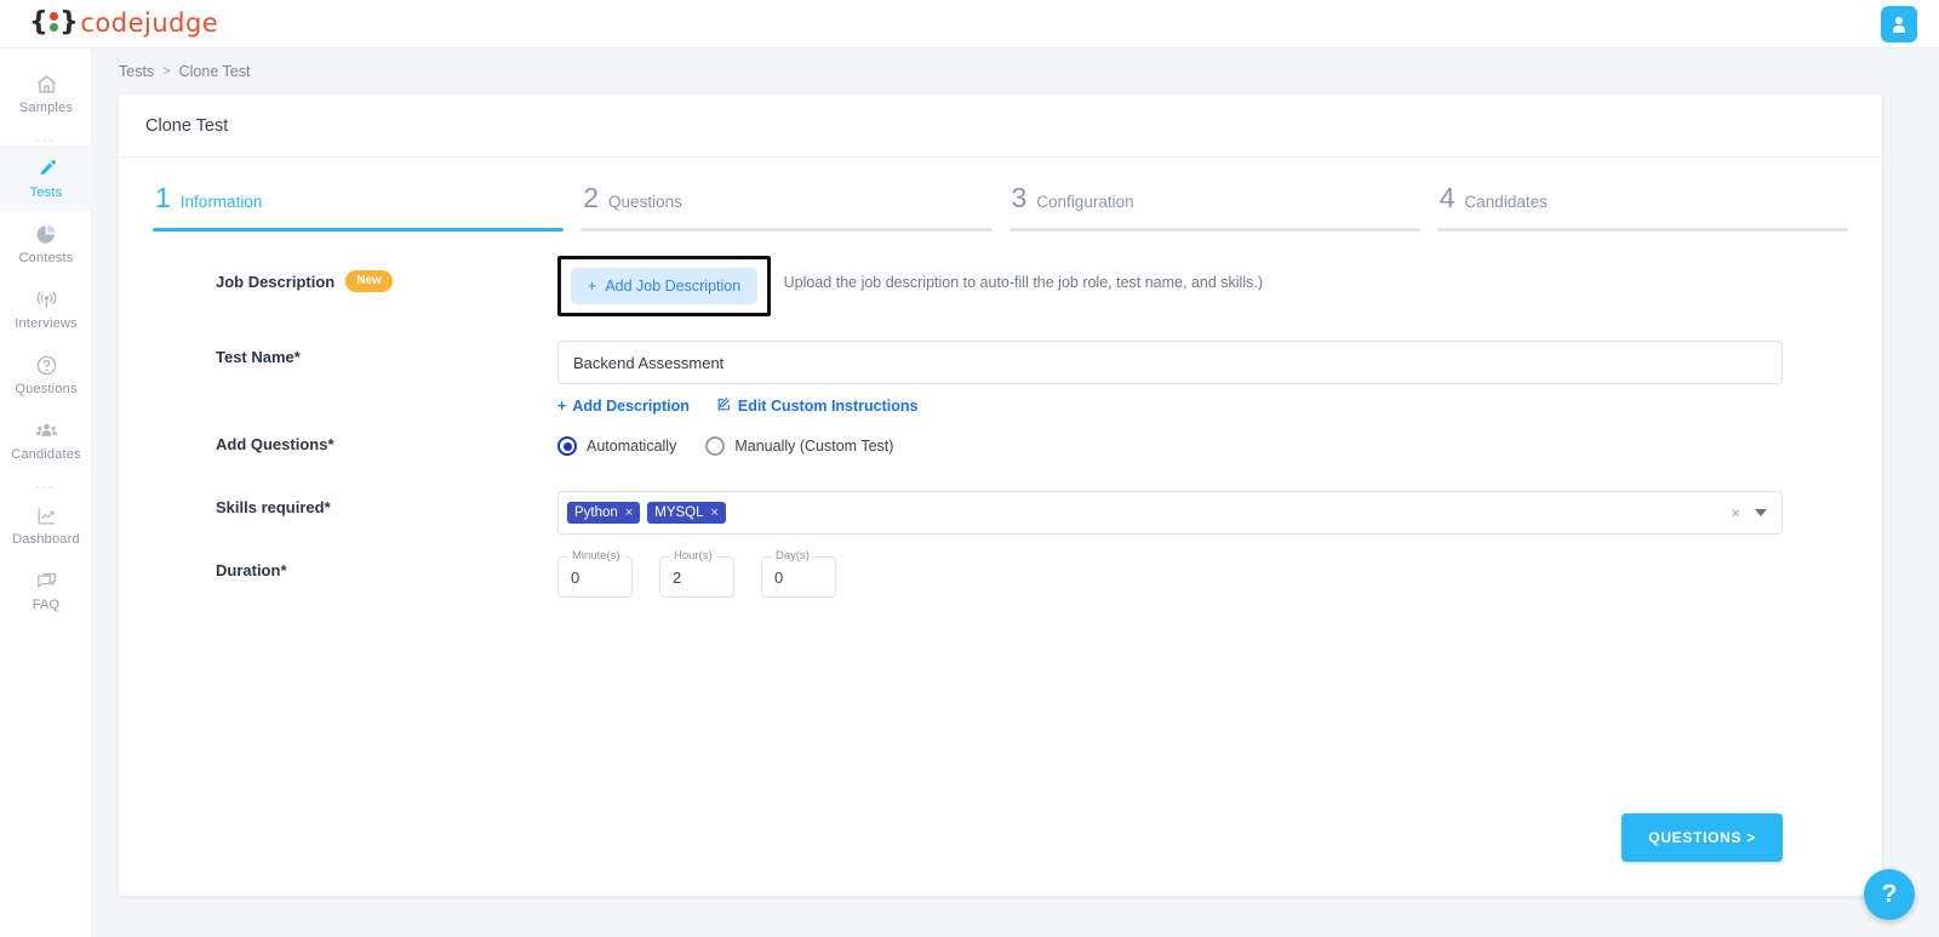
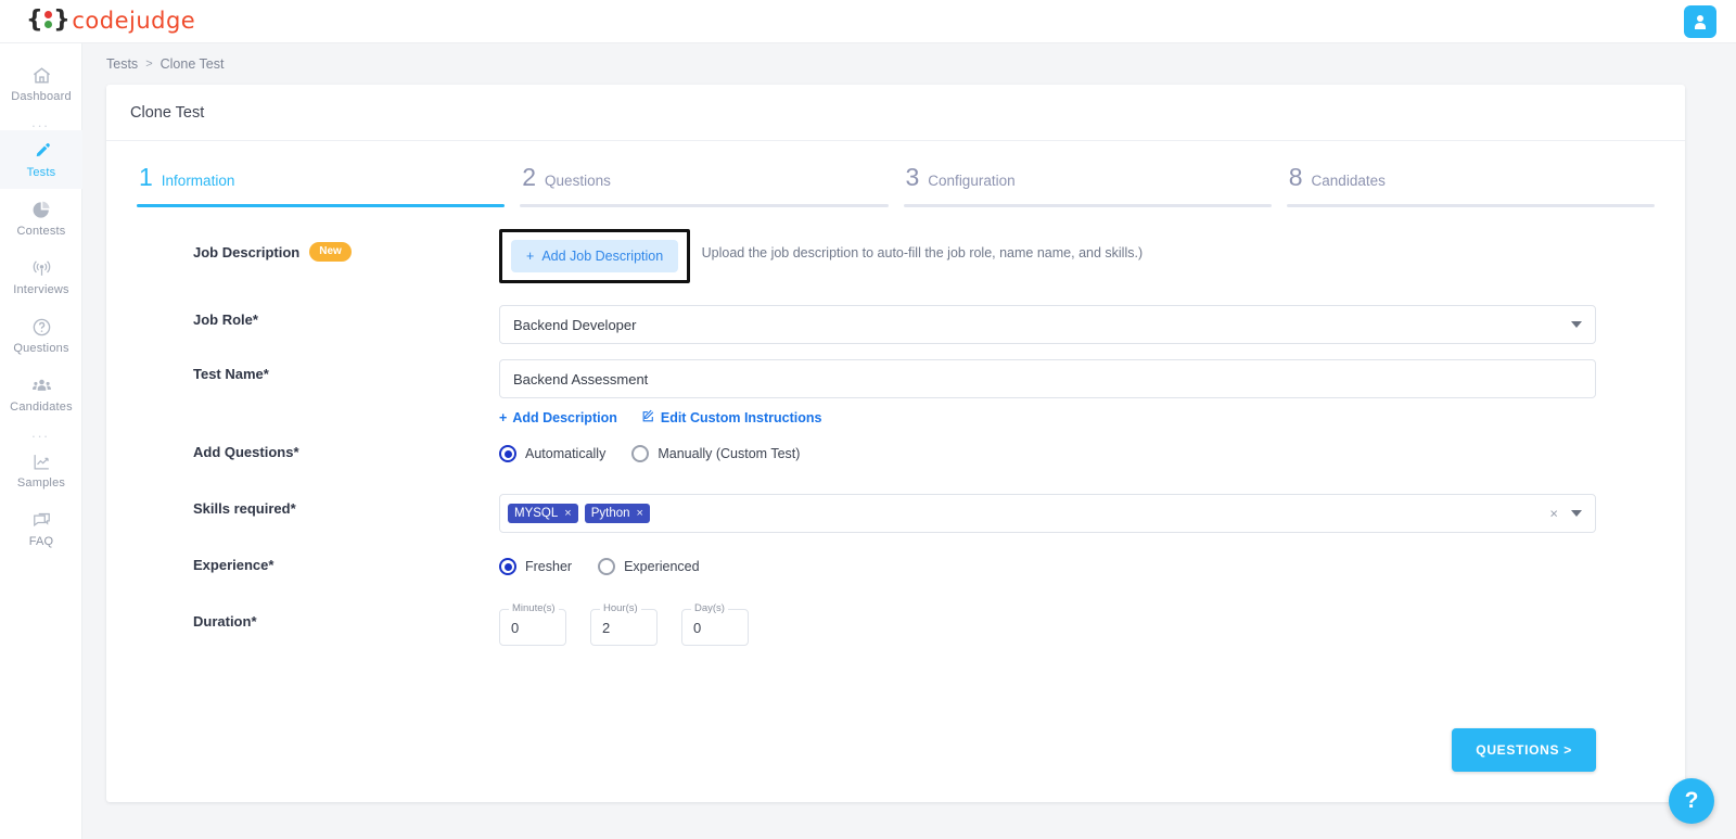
  {
  }
  codejudge
- Samples
+ Dashboard
  ...
  Tests
  Contests
  Interviews
  Questions
  Candidates
  ...
- Dashboard
+ Samples
  FAQ
  Tests
  >
  Clone Test
  Clone Test
  1
  Information
  2
  Questions
  3
  Configuration
- 4
+ 8
  Candidates
  Job Description
  New
  +
  Add Job Description
- Upload the job description to auto-fill the job role, test name, and skills.)
+ Upload the job description to auto-fill the job role, name name, and skills.)
+ Job Role*
+ Backend Developer
  Test Name*
  Backend Assessment
  +
  Add Description
  Edit Custom Instructions
  Add Questions*
  Automatically
  Manually (Custom Test)
  Skills required*
- Python
+ MYSQL
  ×
- MYSQL
+ Python
  ×
  ×
+ Experience*
+ Fresher
+ Experienced
  Duration*
  Minute(s)
  0
  Hour(s)
  2
  Day(s)
  0
  QUESTIONS >
  ?
